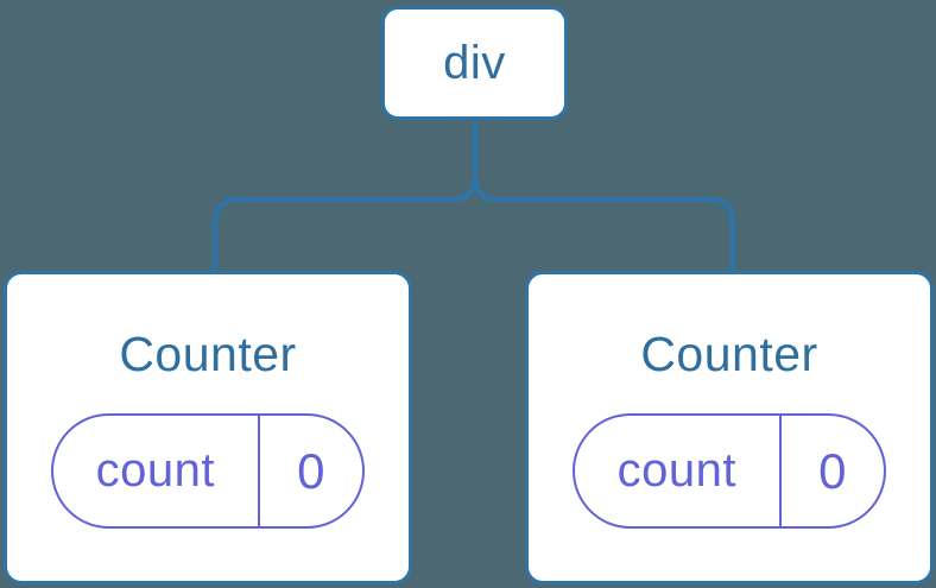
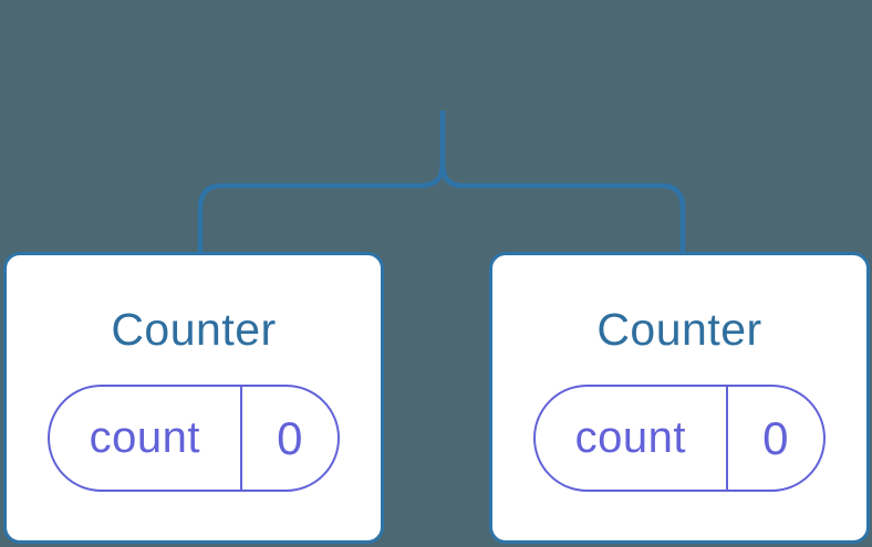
- div
  Counter
  count
  0
  Counter
  count
  0
